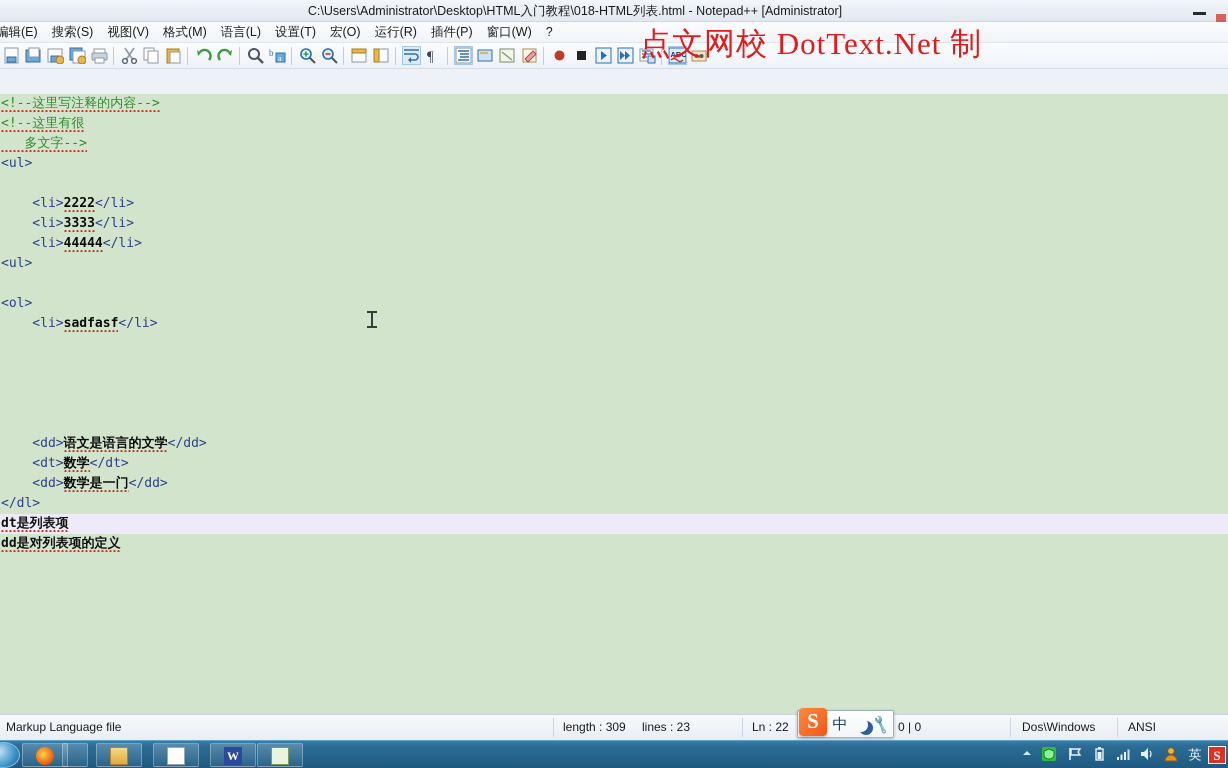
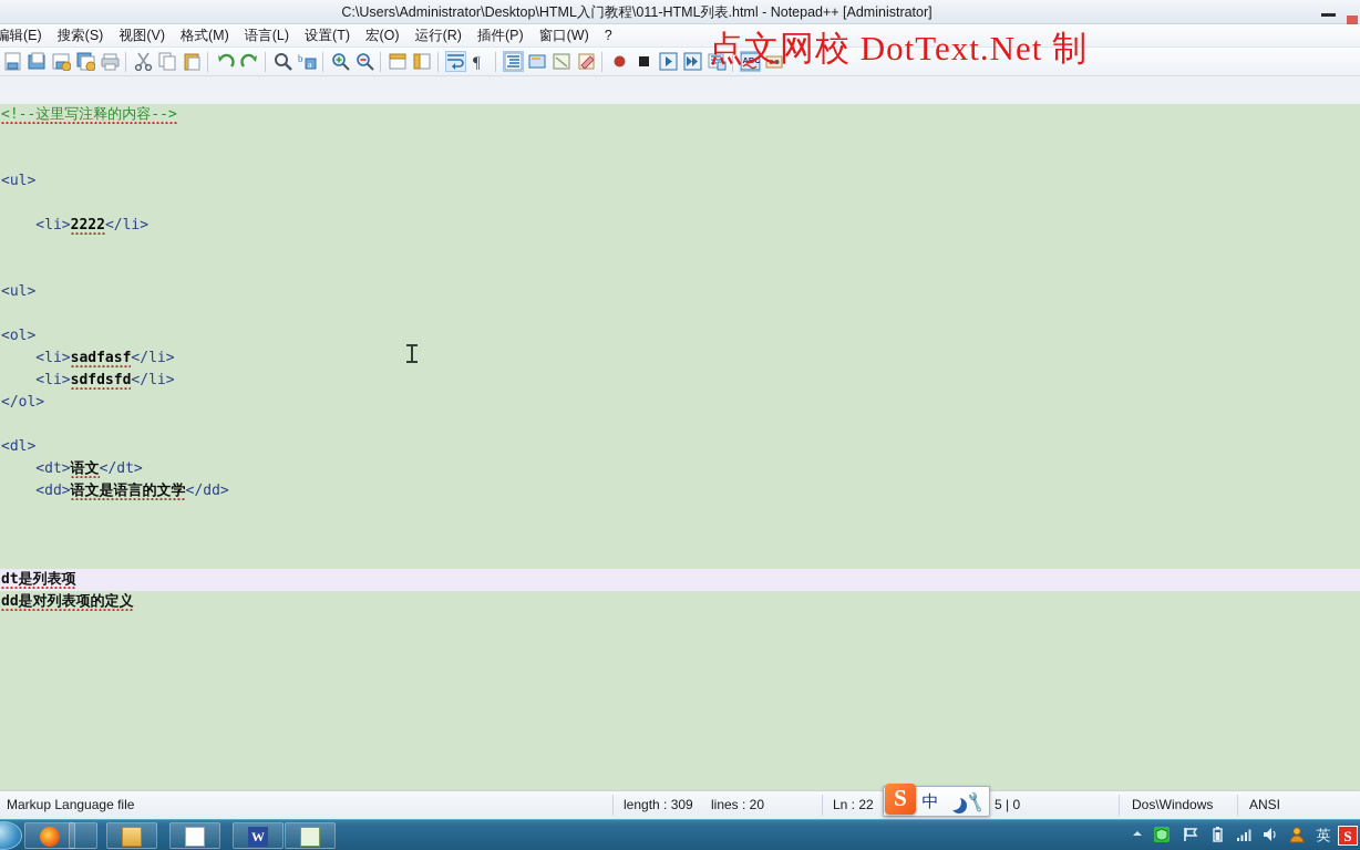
- C:\Users\Administrator\Desktop\HTML入门教程\018-HTML列表.html - Notepad++ [Administrator]
+ C:\Users\Administrator\Desktop\HTML入门教程\011-HTML列表.html - Notepad++ [Administrator]
  编辑(E) 搜索(S) 视图(V) 格式(M) 语言(L) 设置(T) 宏(O) 运行(R) 插件(P) 窗口(W) ?
  b
  a
  ¶
  ABC
  点文网校 DotText.Net 制
  dd是对列表项的定义
  dt是列表项
- </dl>
- <dd>数学是一门</dd>
- <dt>数学</dt>
  <dd>语文是语言的文学</dd>
+ <dt>语文</dt>
+ <dl>
+ </ol>
+ <li>sdfdsfd</li>
  <li>sadfasf</li>
  <ol>
  <ul>
- <li>44444</li>
- <li>3333</li>
  <li>2222</li>
  <ul>
- 多文字-->
- <!--这里有很
  <!--这里写注释的内容-->
  Markup Language file
  length : 309
- lines : 23
+ lines : 20
  Ln : 22
- 0 | 0
+ 5 | 0
  Dos\Windows
  ANSI
  S
  中
  W
  英
  S
